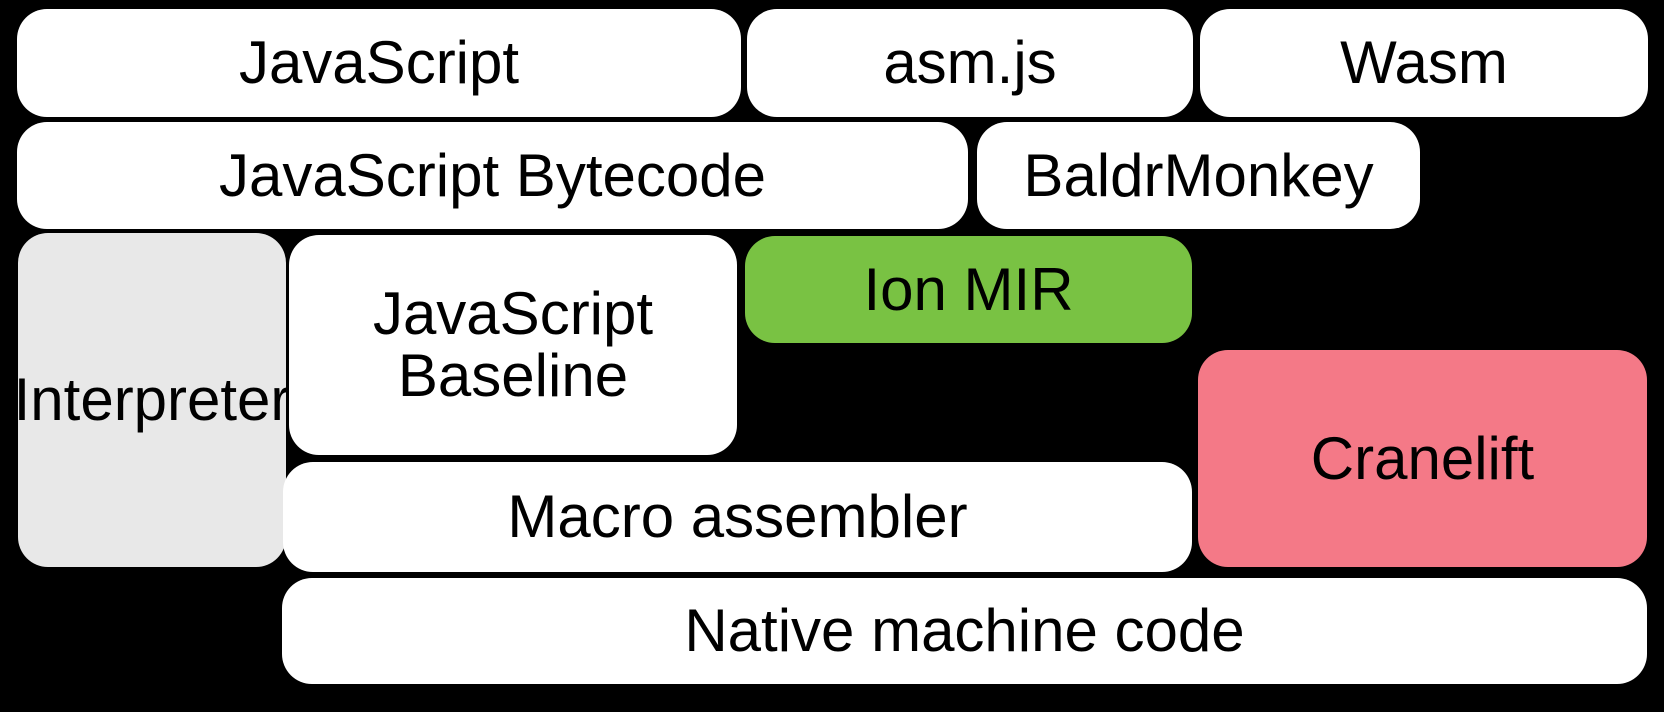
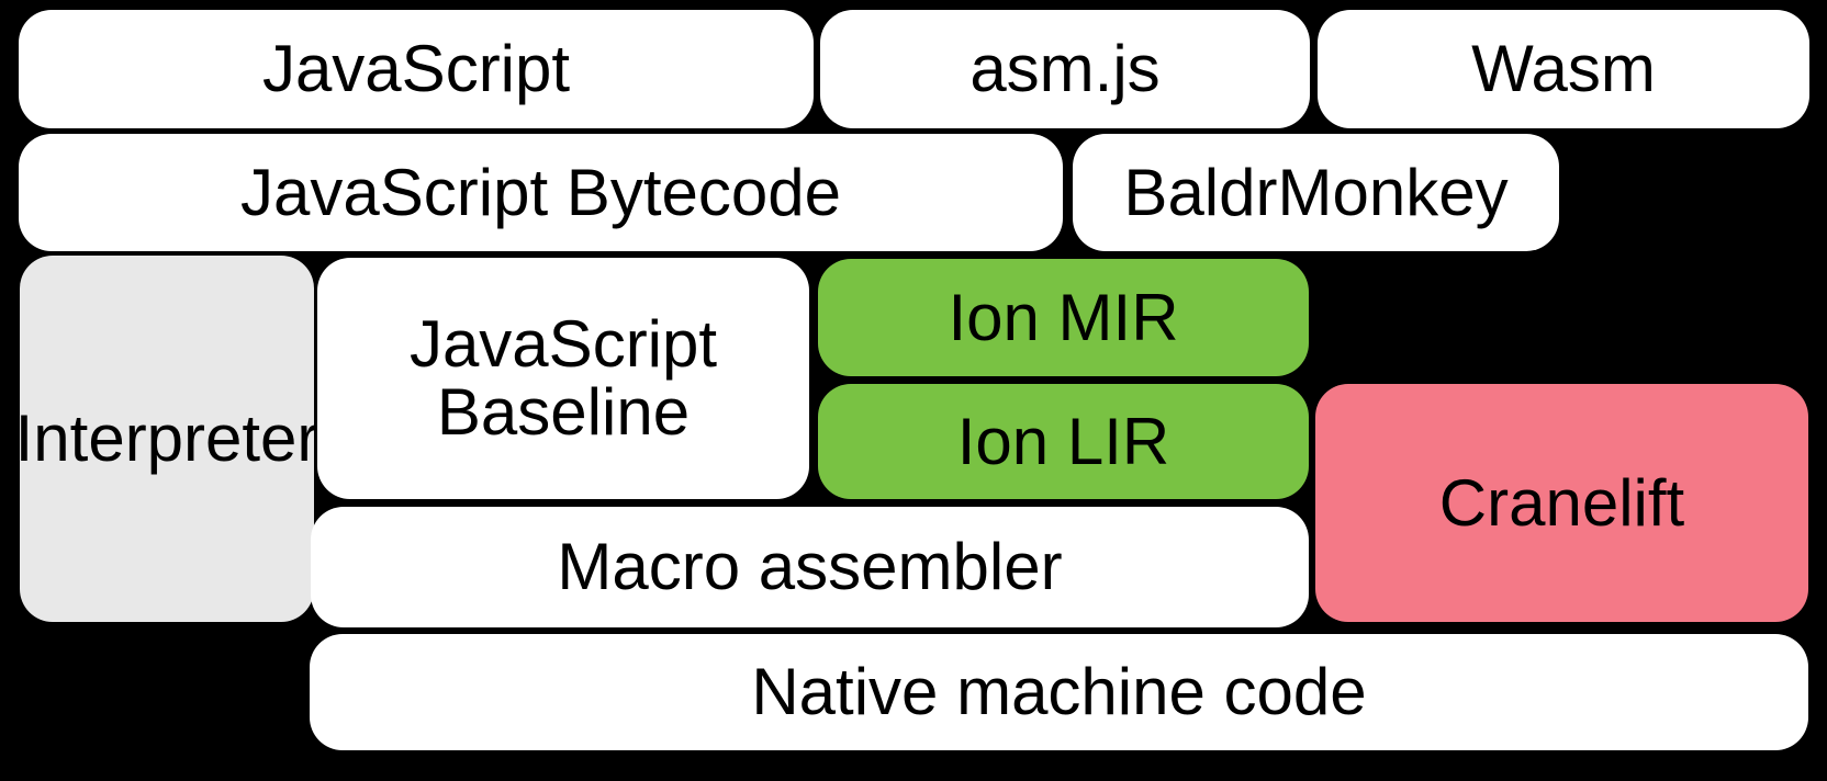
  JavaScript
  asm.js
  Wasm
  JavaScript Bytecode
  BaldrMonkey
  Interpreter
  JavaScript
  Baseline
  Ion MIR
+ Ion LIR
  Cranelift
  Macro assembler
  Native machine code
